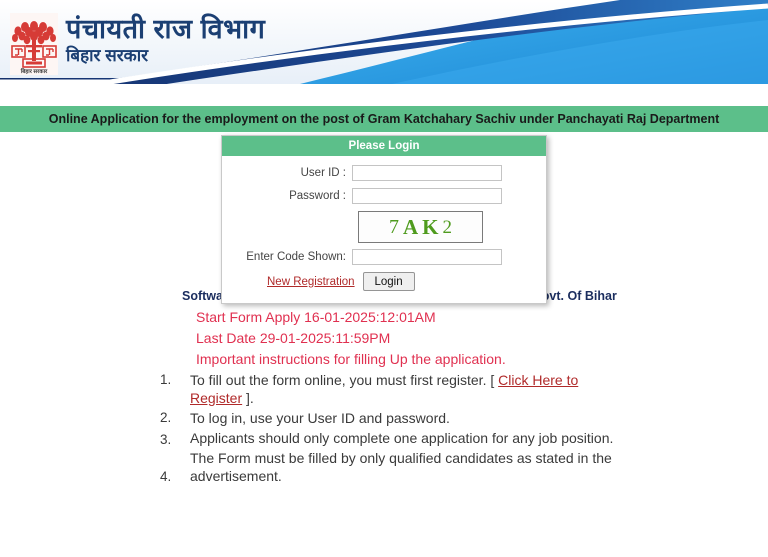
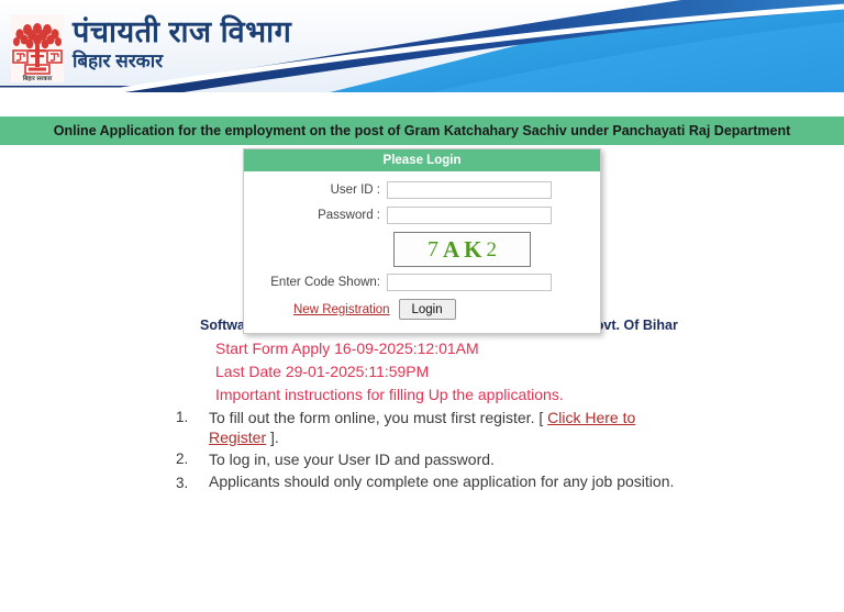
  पंचायती राज विभाग
  बिहार सरकार
  Online Application for the employment on the post of Gram Katchahary Sachiv under Panchayati Raj Department
  Please Login
  User ID :
  Password :
  7
  A
  K
  2
  Enter Code Shown:
  New Registration
  Login
- Start Form Apply 16-01-2025:12:01AM
+ Start Form Apply 16-09-2025:12:01AM
  Last Date 29-01-2025:11:59PM
- Important instructions for filling Up the application.
+ Important instructions for filling Up the applications.
  1.
  To fill out the form online, you must first register. [ Click Here to Register ].
  2.
  To log in, use your User ID and password.
  3.
  Applicants should only complete one application for any job position.
- 4.
- The Form must be filled by only qualified candidates as stated in the advertisement.
